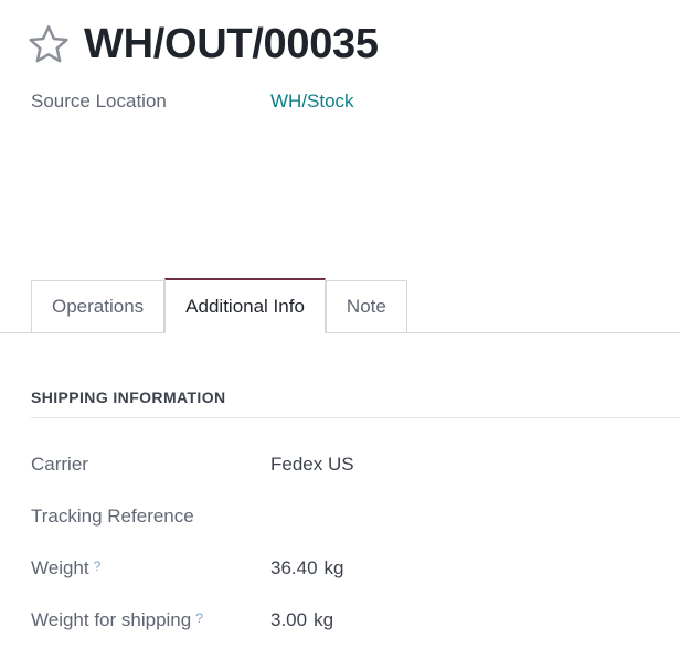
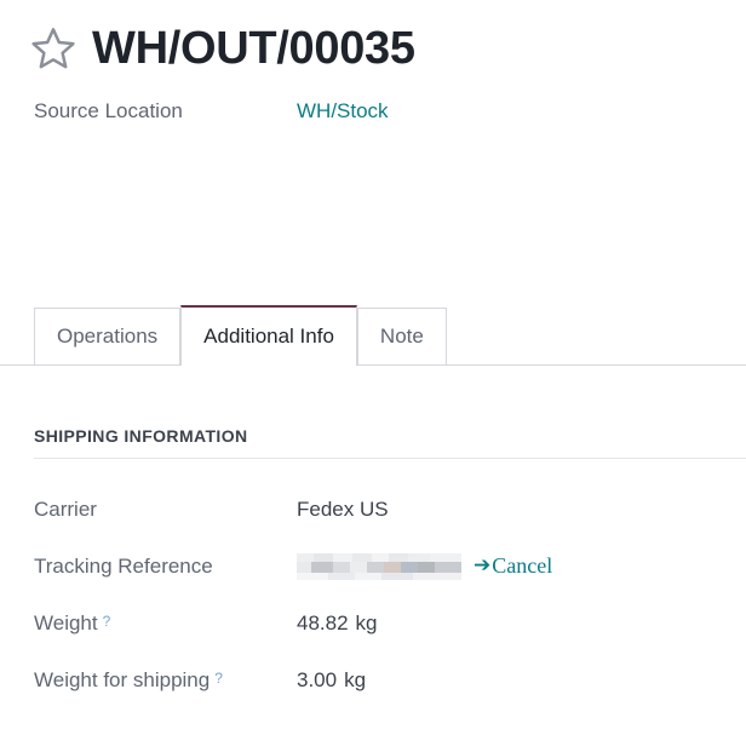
  WH/OUT/00035
  Source Location
  WH/Stock
  Operations
  Additional Info
  Note
  SHIPPING INFORMATION
  Carrier
  Fedex US
  Tracking Reference
+ ➔
+ Cancel
  Weight
  ?
- 36.40
+ 48.82
  kg
  Weight for shipping
  ?
  3.00
  kg
